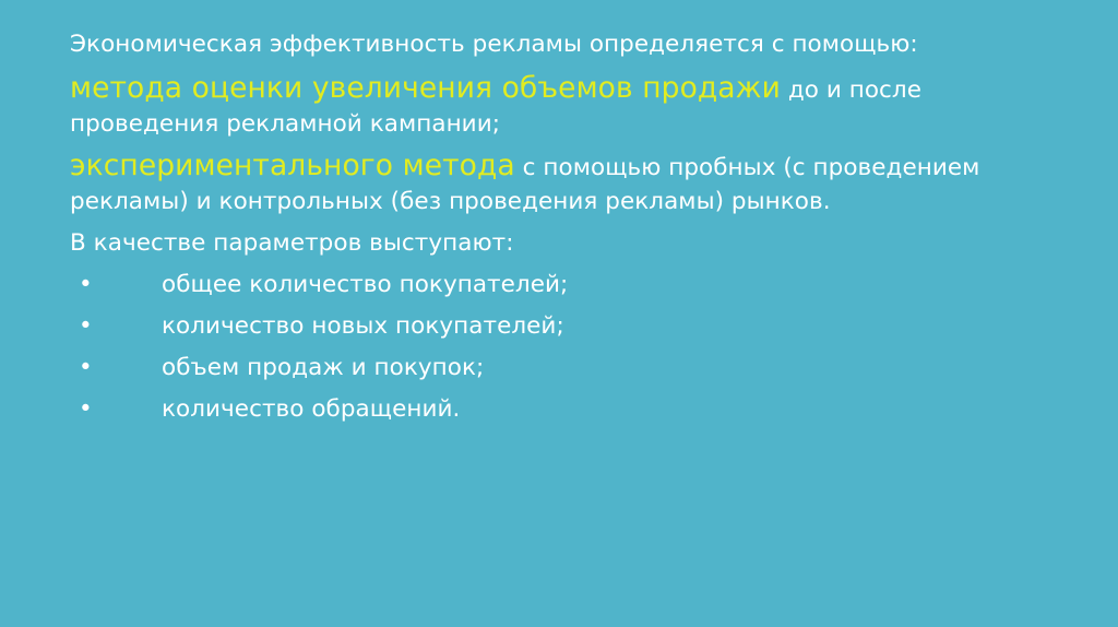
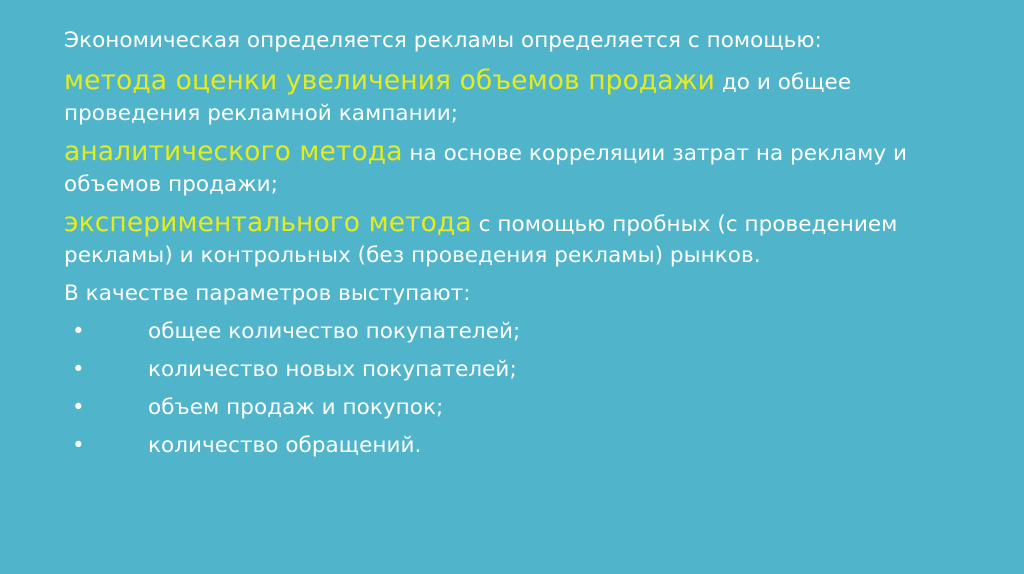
- Экономическая эффективность рекламы определяется с помощью:
+ Экономическая определяется рекламы определяется с помощью:
- метода оценки увеличения объемов продажи до и после проведения рекламной кампании;
+ метода оценки увеличения объемов продажи до и общее проведения рекламной кампании;
+ аналитического метода на основе корреляции затрат на рекламу и объемов продажи;
  экспериментального метода с помощью пробных (с проведением рекламы) и контрольных (без проведения рекламы) рынков.
  В качестве параметров выступают:
  •
  общее количество покупателей;
  •
  количество новых покупателей;
  •
  объем продаж и покупок;
  •
  количество обращений.
